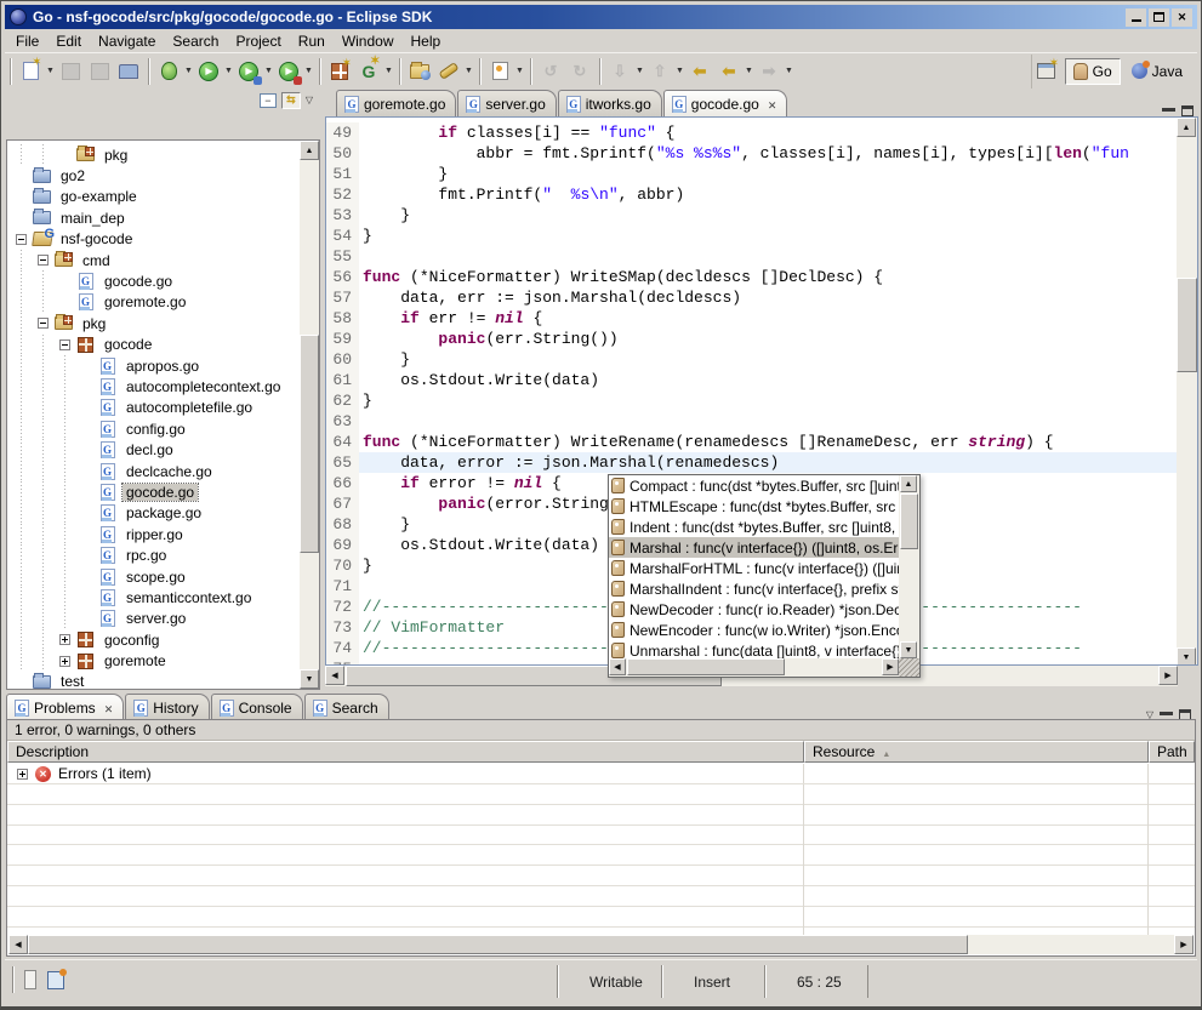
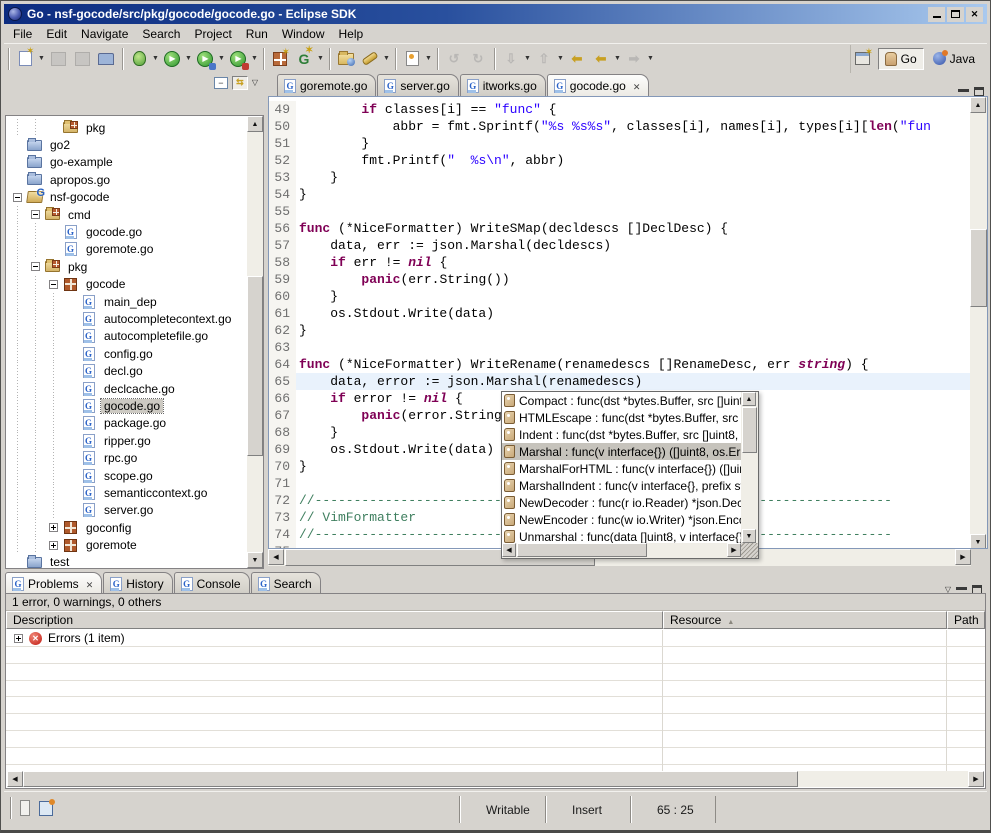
  Go - nsf-gocode/src/pkg/gocode/gocode.go - Eclipse SDK
  File
  Edit
  Navigate
  Search
  Project
  Run
  Window
  Help
  G
  ↺
  ↻
  ⇩
  ⇧
  ⬅
  ⬅
  ➡
  Go
  Java
  −
  ⇆
  ▽
  pkg
  go2
  go-example
- main_dep
+ apropos.go
  nsf-gocode
  cmd
  gocode.go
  goremote.go
  pkg
  gocode
- apropos.go
+ main_dep
  autocompletecontext.go
  autocompletefile.go
  config.go
  decl.go
  declcache.go
  gocode.go
  package.go
  ripper.go
  rpc.go
  scope.go
  semanticcontext.go
  server.go
  goconfig
  goremote
  test
  goremote.go
  server.go
  itworks.go
  gocode.go
  49
  if classes[i] == "func" {
  50
  abbr = fmt.Sprintf("%s %s%s", classes[i], names[i], types[i][len("fun
  51
  }
  52
  fmt.Printf(" %s\n", abbr)
  53
  }
  54
  }
  55
  56
  func (*NiceFormatter) WriteSMap(decldescs []DeclDesc) {
  57
  data, err := json.Marshal(decldescs)
  58
  if err != nil {
  59
  panic(err.String())
  60
  }
  61
  os.Stdout.Write(data)
  62
  }
  63
  64
  func (*NiceFormatter) WriteRename(renamedescs []RenameDesc, err string) {
  65
  data, error := json.Marshal(renamedescs)
  66
  if error != nil {
  67
  panic(error.String
  68
  }
  69
  os.Stdout.Write(data)
  70
  }
  71
  72
  73
  // VimFormatter
  74
  Compact : func(dst *bytes.Buffer, src []uin
  HTMLEscape : func(dst *bytes.Buffer, src
  Indent : func(dst *bytes.Buffer, src []uint8,
  Marshal : func(v interface{}) ([]uint8, os.Er
  MarshalForHTML : func(v interface{}) ([]ui
  MarshalIndent : func(v interface{}, prefix s
  NewDecoder : func(r io.Reader) *json.De
  NewEncoder : func(w io.Writer) *json.Enc
  Unmarshal : func(data []uint8, v interface{
  Problems
  History
  Console
  Search
  ▽
  1 error, 0 warnings, 0 others
  Description
  Resource
  Path
  Errors (1 item)
  Writable
  Insert
  65 : 25
